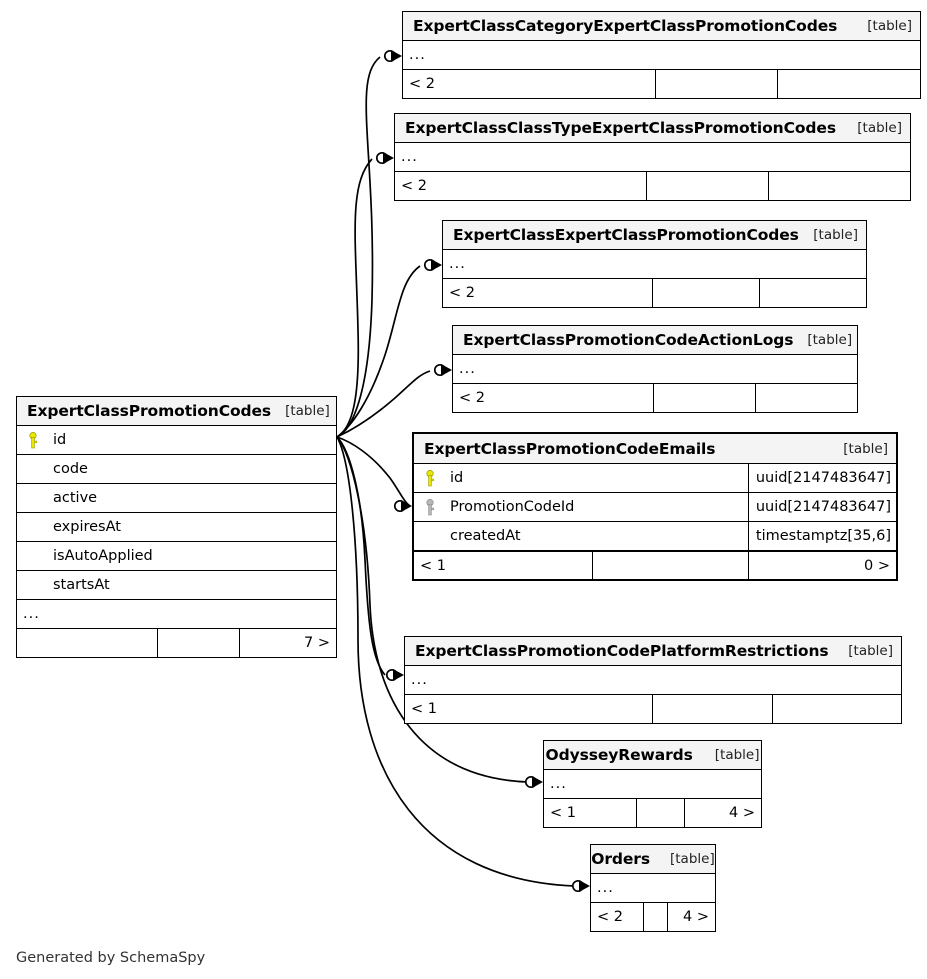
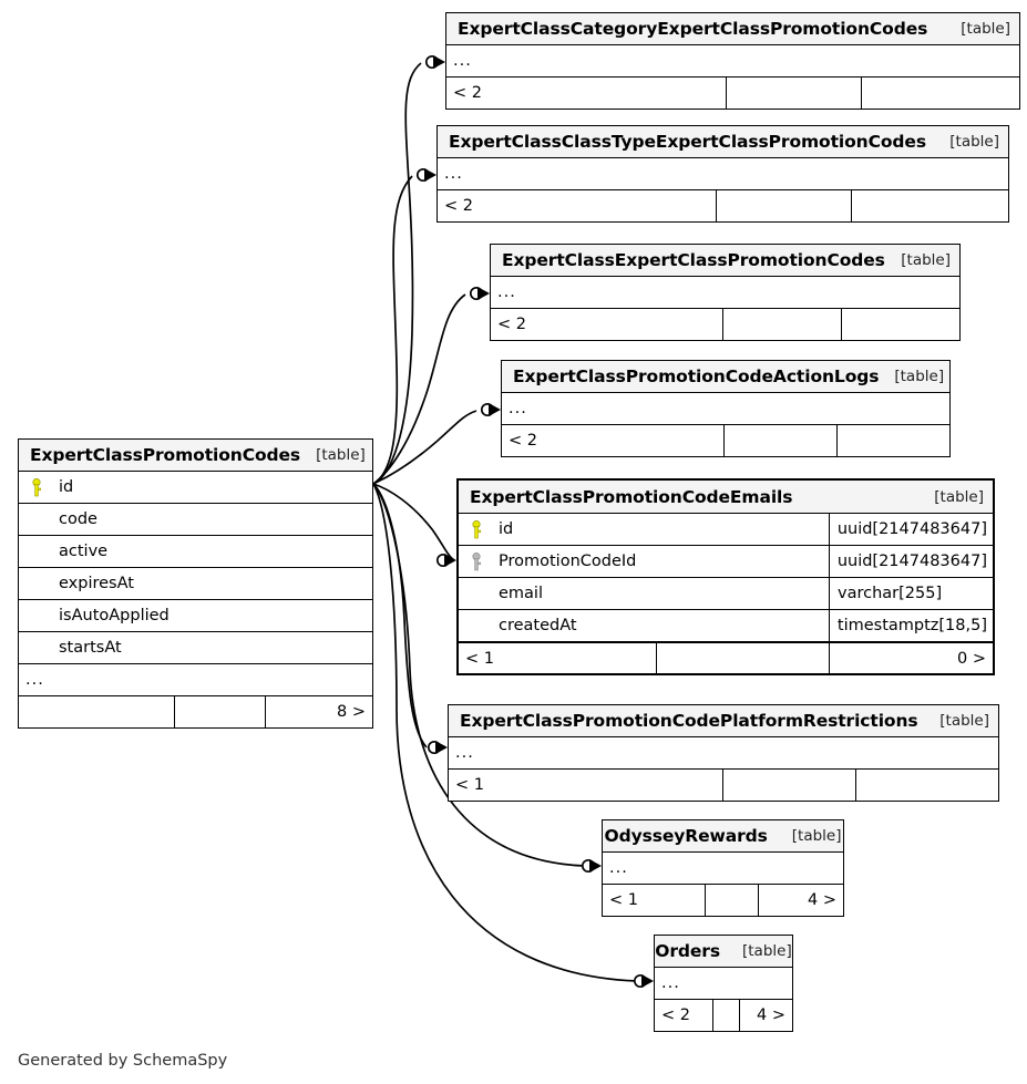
  ExpertClassPromotionCodes
  [table]
  id
  code
  active
  expiresAt
  isAutoApplied
  startsAt
  ...
- 7 >
+ 8 >
  ExpertClassCategoryExpertClassPromotionCodes
  [table]
  ...
  < 2
  ExpertClassClassTypeExpertClassPromotionCodes
  [table]
  ...
  < 2
  ExpertClassExpertClassPromotionCodes
  [table]
  ...
  < 2
  ExpertClassPromotionCodeActionLogs
  [table]
  ...
  < 2
  ExpertClassPromotionCodeEmails
  [table]
  id
  uuid[2147483647]
  PromotionCodeId
  uuid[2147483647]
+ email
+ varchar[255]
  createdAt
- timestamptz[35,6]
+ timestamptz[18,5]
  < 1
  0 >
  ExpertClassPromotionCodePlatformRestrictions
  [table]
  ...
  < 1
  OdysseyRewards
  [table]
  ...
  < 1
  4 >
  Orders
  [table]
  ...
  < 2
  4 >
  Generated by SchemaSpy
